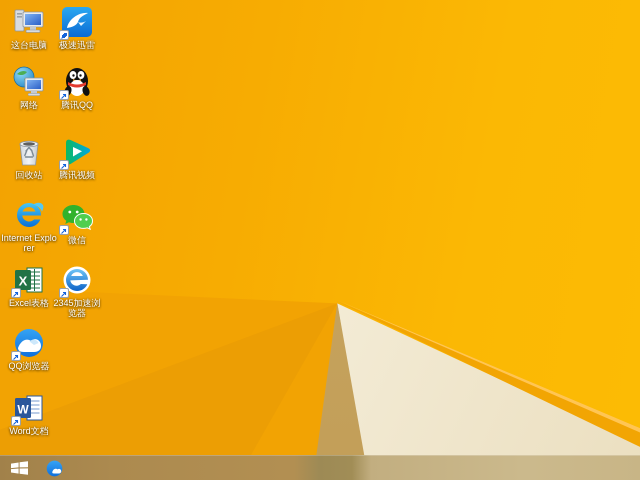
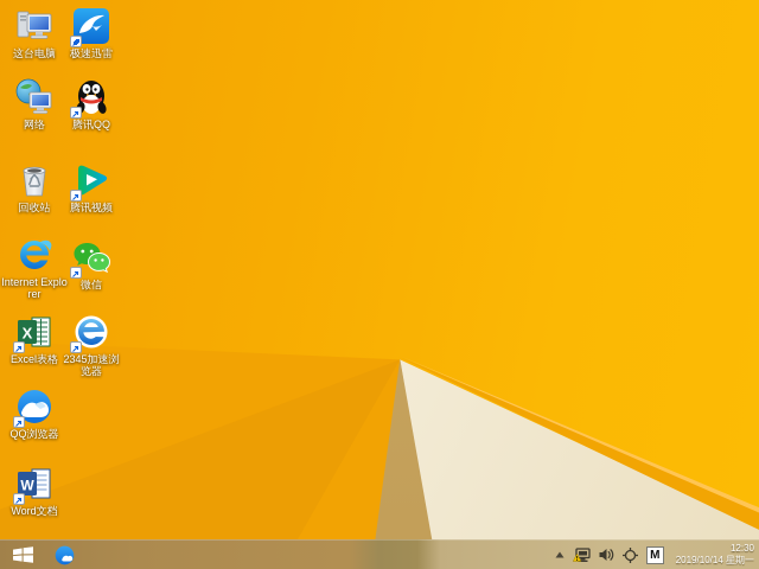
  这台电脑
  极速迅雷
  网络
  腾讯QQ
  回收站
  腾讯视频
  Internet Explorer
  微信
  X
  Excel表格
  2345加速浏览器
  QQ浏览器
  W
  Word文档
+ M
+ 12:30
+ 2019/10/14 星期一
